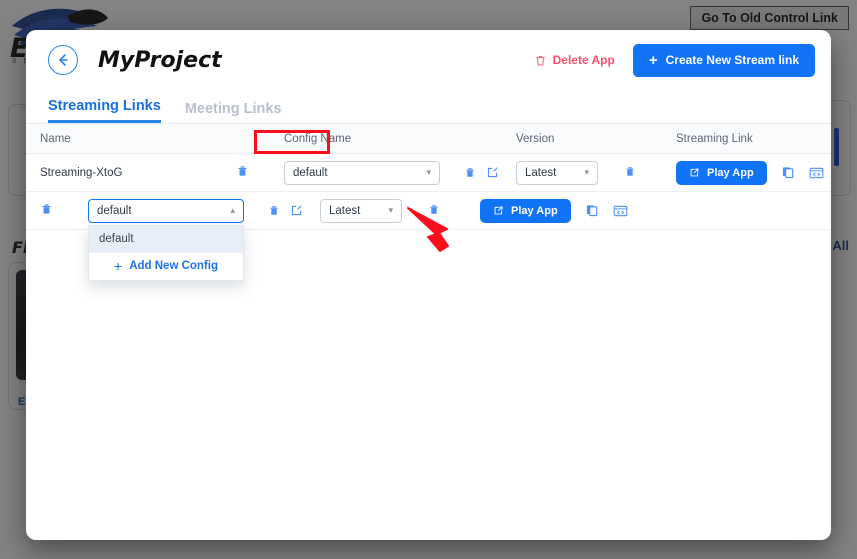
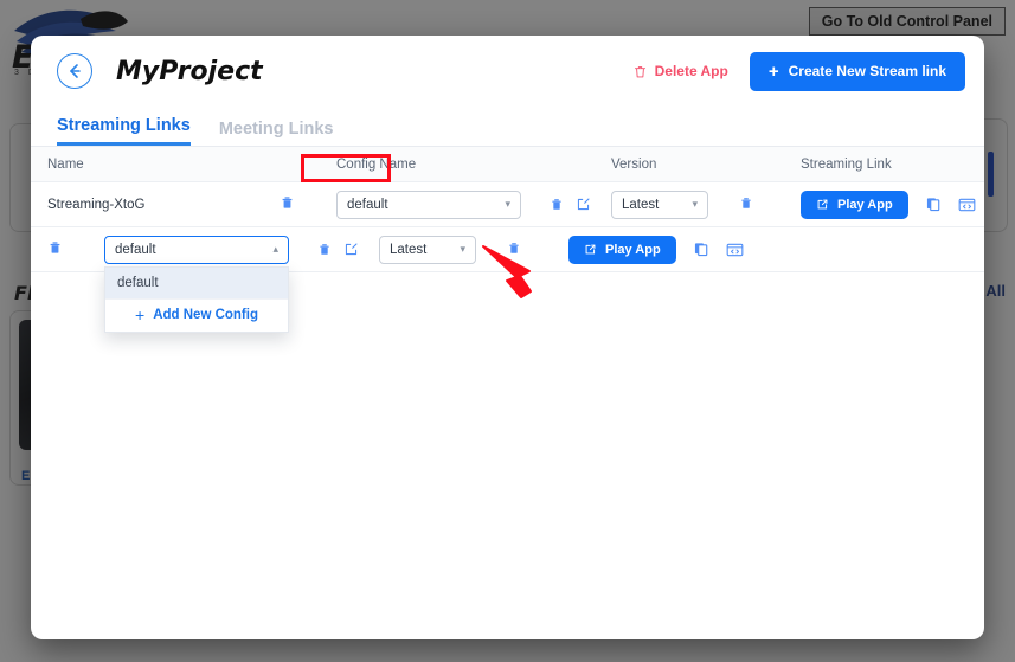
  E
- Go To Old Control Link
+ Go To Old Control Panel
  E
  All
  MyProject
  Delete App
  +
  Create New Stream link
  Streaming Links
  Meeting Links
  Name
  Config Name
  Version
  Streaming Link
  Streaming-XtoG
  default
  ▾
  Latest
  ▾
  Play App
  default
  ▴
  default
  +
  Add New Config
  Latest
  ▾
  Play App
